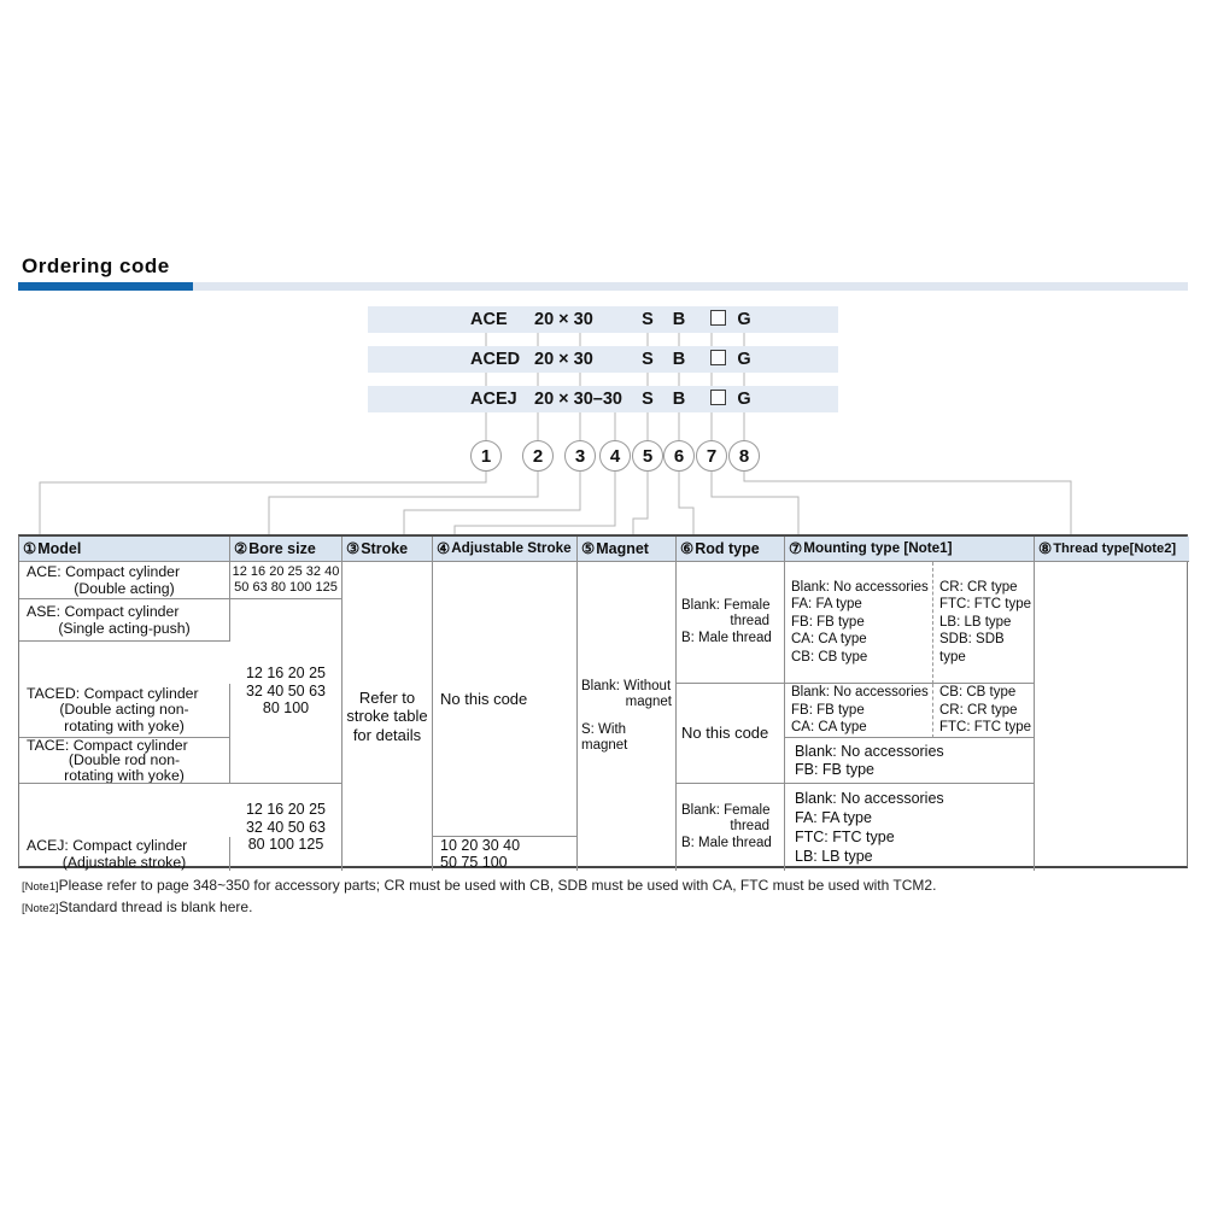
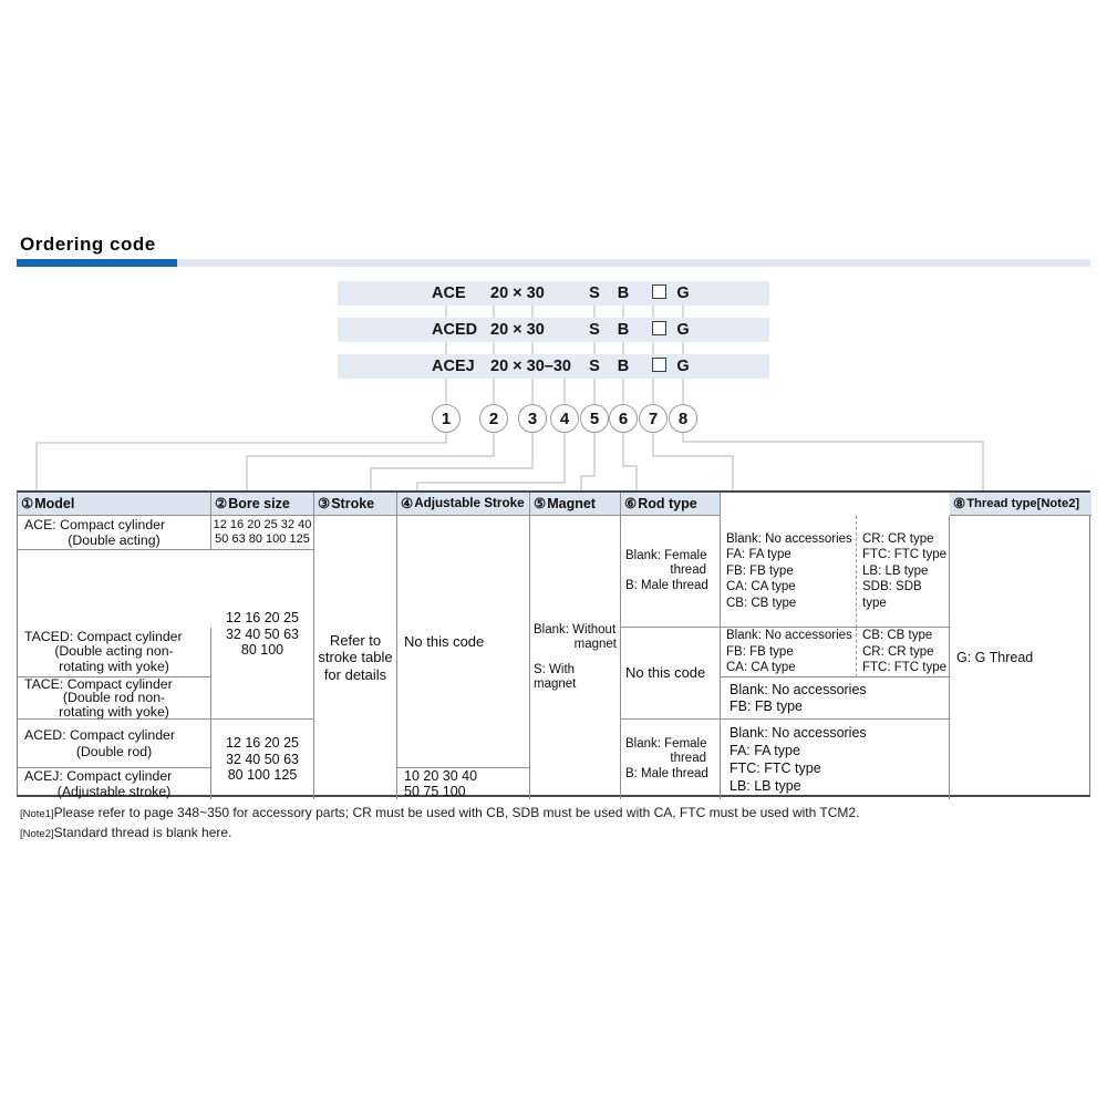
  Ordering code
  ACE
  20 × 30
  S
  B
  G
  ACED
  20 × 30
  S
  B
  G
  ACEJ
  20 × 30–30
  S
  B
  G
  1
  2
  3
  4
  5
  6
  7
  8
  ①
  Model
  ②
  Bore size
  ③
  Stroke
  ④
  Adjustable Stroke
  ⑤
  Magnet
  ⑥
  Rod type
- ⑦
- Mounting type [Note1]
  ⑧
  Thread type[Note2]
  ACE: Compact cylinder
  (Double acting)
- ASE: Compact cylinder
- (Single acting-push)
  TACED: Compact cylinder
  (Double acting non-
  rotating with yoke)
  TACE: Compact cylinder
  (Double rod non-
  rotating with yoke)
+ ACED: Compact cylinder
+ (Double rod)
  ACEJ: Compact cylinder
  (Adjustable stroke)
  12 16 20 25 32 40
  50 63 80 100 125
  12 16 20 25
  32 40 50 63
  80 100
  12 16 20 25
  32 40 50 63
  80 100 125
  Refer to
  stroke table
  for details
  No this code
  10 20 30 40
  50 75 100
  Blank: Without
  magnet
  S: With magnet
  Blank: Female
  thread
  B: Male thread
  No this code
  Blank: Female
  thread
  B: Male thread
  Blank: No accessories
  FA: FA type
  FB: FB type
  CA: CA type
  CB: CB type
  CR: CR type
  FTC: FTC type
  LB: LB type
  SDB: SDB type
  Blank: No accessories
  FB: FB type
  CA: CA type
  CB: CB type
  CR: CR type
  FTC: FTC type
  Blank: No accessories
  FB: FB type
  Blank: No accessories
  FA: FA type
  FTC: FTC type
  LB: LB type
+ G: G Thread
  [Note1]Please refer to page 348~350 for accessory parts; CR must be used with CB, SDB must be used with CA, FTC must be used with TCM2.
  [Note2]Standard thread is blank here.
